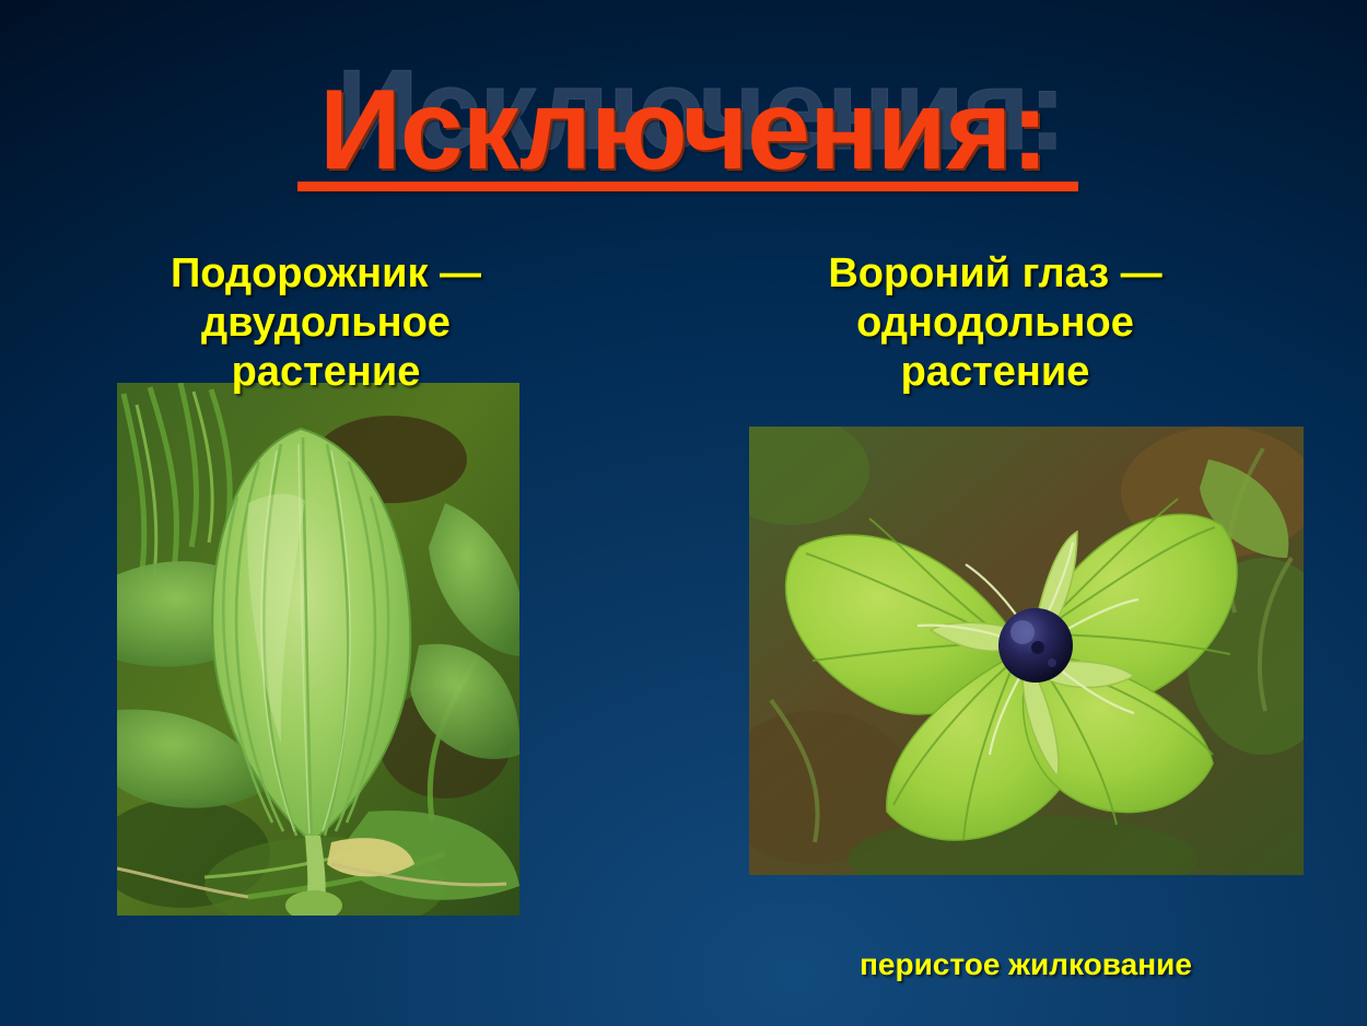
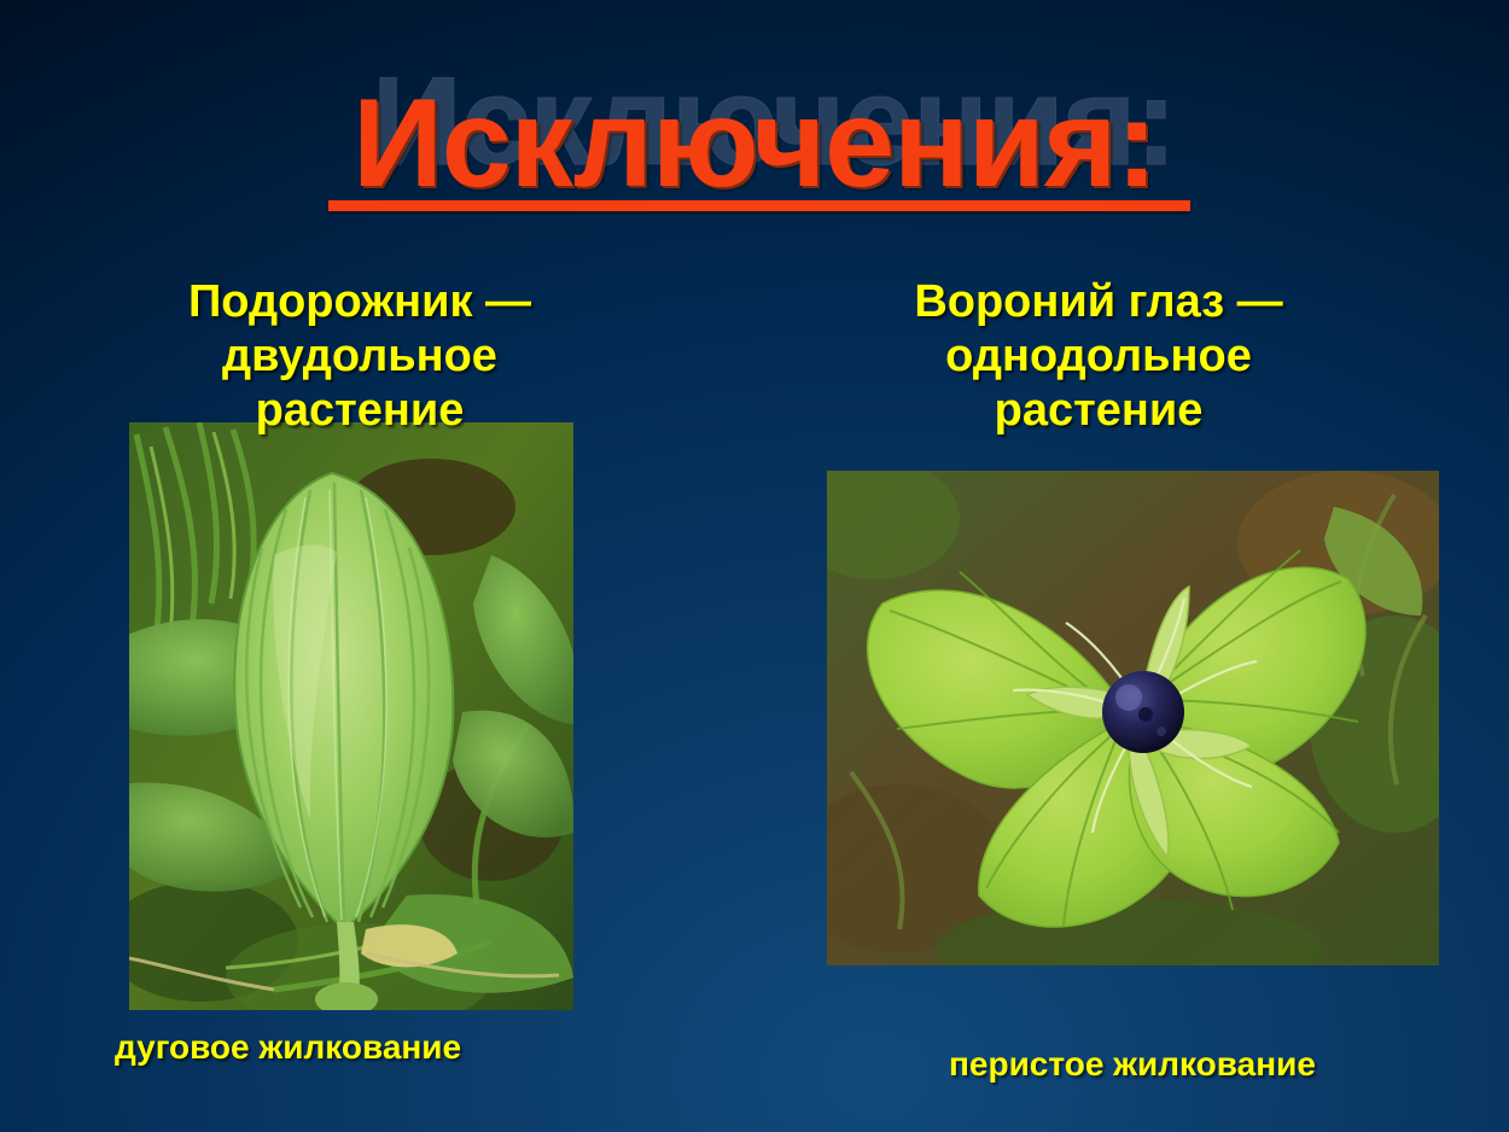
  Исключения:
  Исключения:
  Подорожник —
  двудольное
  растение
  Вороний глаз —
  однодольное
  растение
+ дуговое жилкование
  перистое жилкование
